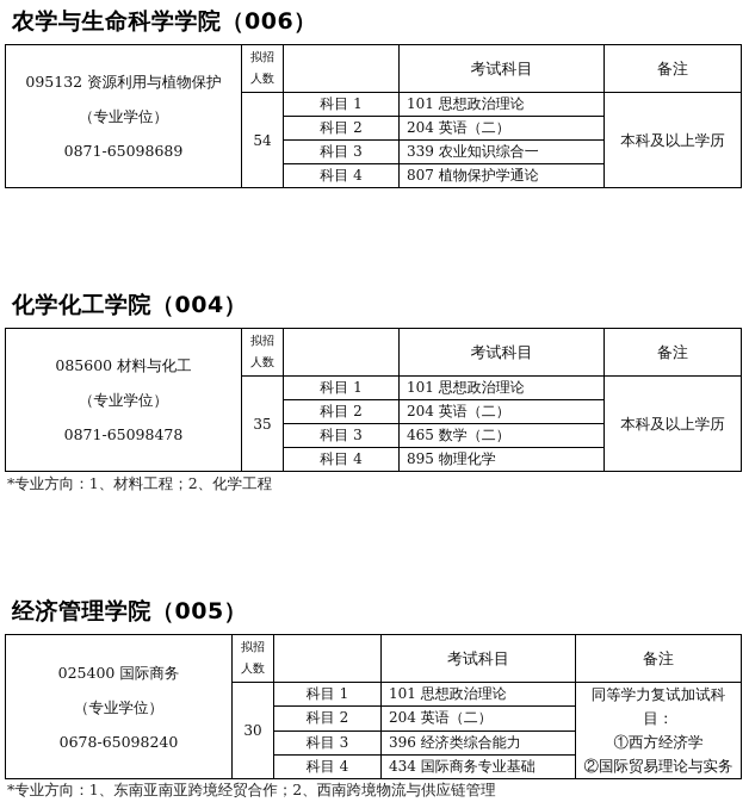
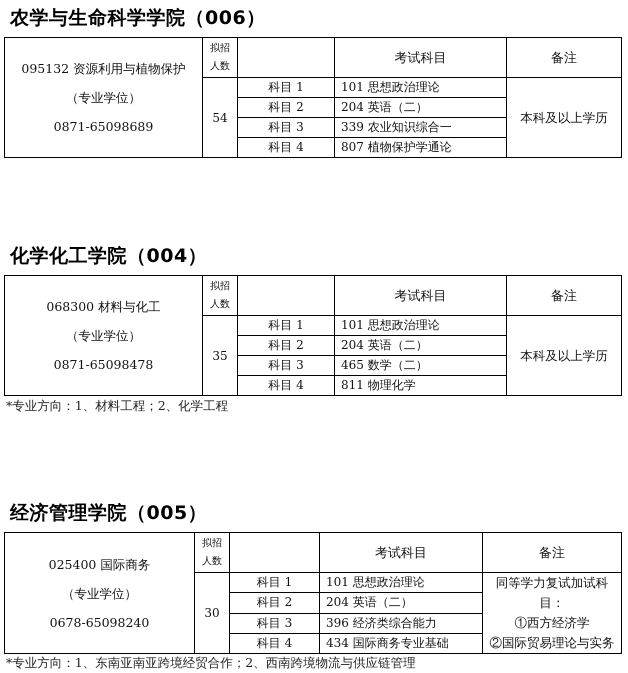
  农学与生命科学学院（006）
  095132 资源利用与植物保护 （专业学位） 0871-65098689	拟招 人数		考试科目	备注
  54	科目 1	101 思想政治理论	本科及以上学历
  科目 2	204 英语（二）
  科目 3	339 农业知识综合一
  科目 4	807 植物保护学通论
  化学化工学院（004）
- 085600 材料与化工 （专业学位） 0871-65098478	拟招 人数		考试科目	备注
+ 068300 材料与化工 （专业学位） 0871-65098478	拟招 人数		考试科目	备注
  35	科目 1	101 思想政治理论	本科及以上学历
  科目 2	204 英语（二）
  科目 3	465 数学（二）
- 科目 4	895 物理化学
+ 科目 4	811 物理化学
  *专业方向：1、材料工程；2、化学工程
  经济管理学院（005）
  025400 国际商务 （专业学位） 0678-65098240	拟招 人数		考试科目	备注
  30	科目 1	101 思想政治理论	同等学力复试加试科 目： ①西方经济学 ②国际贸易理论与实务
  科目 2	204 英语（二）
  科目 3	396 经济类综合能力
  科目 4	434 国际商务专业基础
  *专业方向：1、东南亚南亚跨境经贸合作；2、西南跨境物流与供应链管理
